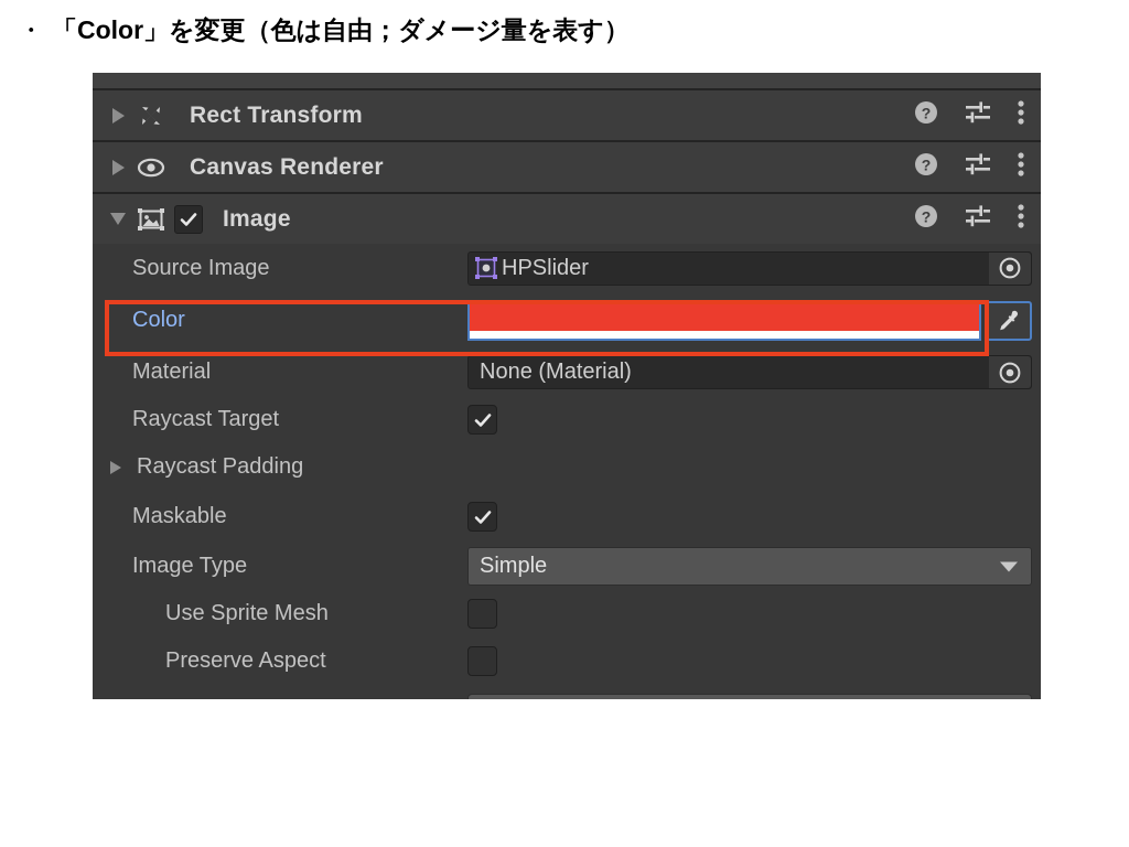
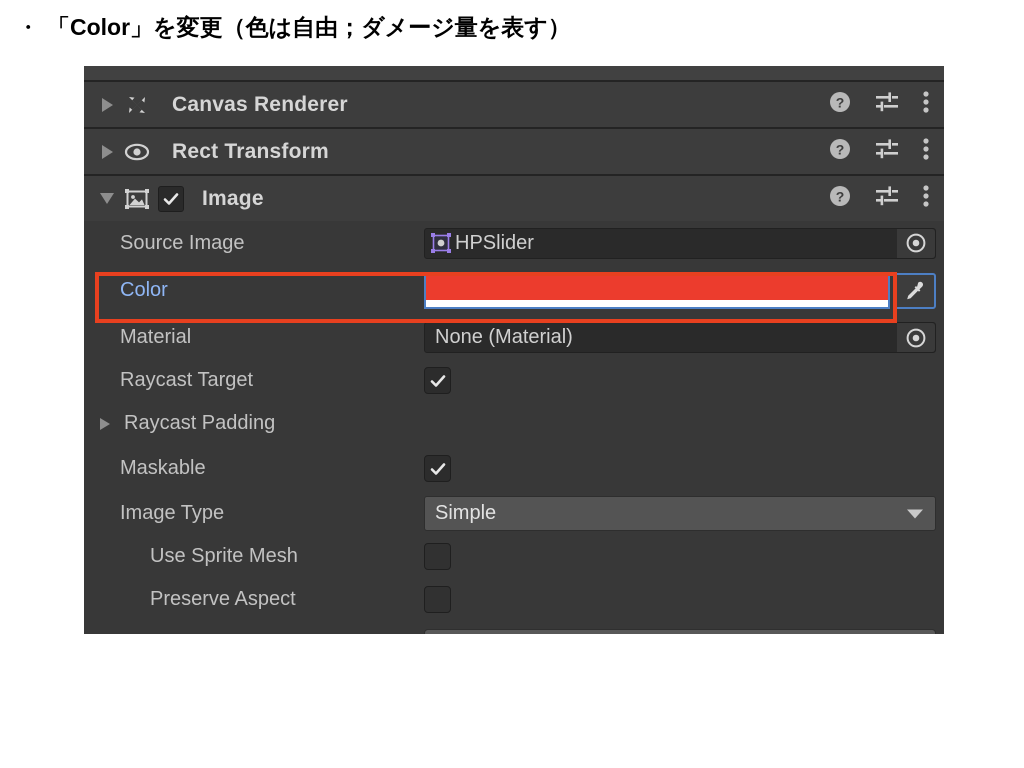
  ・
  「Color」を変更（色は自由；ダメージ量を表す）
- Rect Transform
+ Canvas Renderer
  ?
- Canvas Renderer
+ Rect Transform
  ?
  Image
  ?
  Source Image
  HPSlider
  Color
  Material
  None (Material)
  Raycast Target
  Raycast Padding
  Maskable
  Image Type
  Simple
  Use Sprite Mesh
  Preserve Aspect
